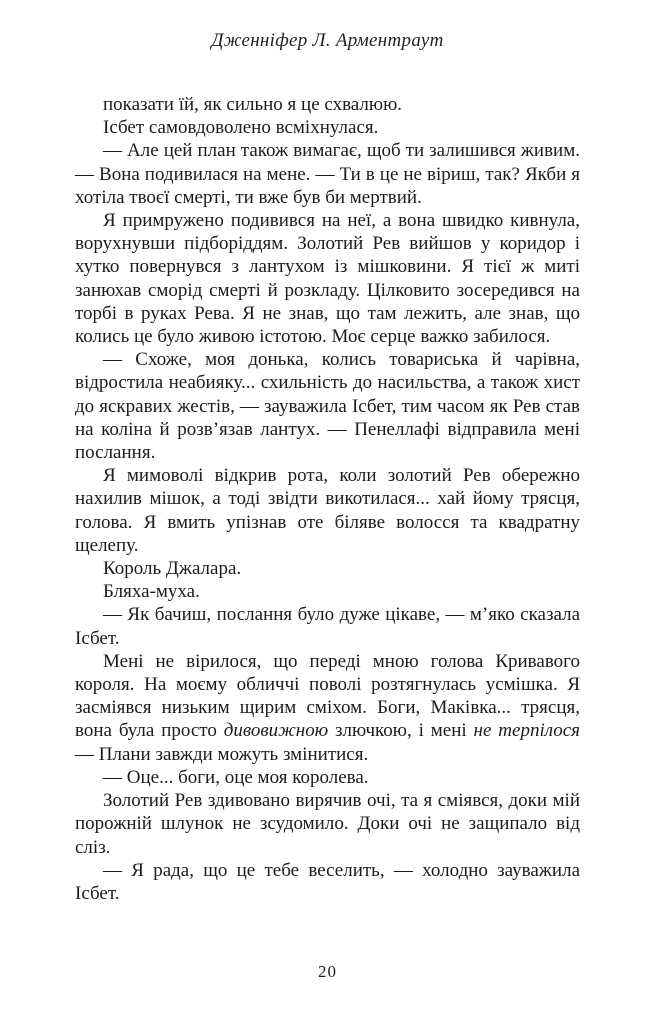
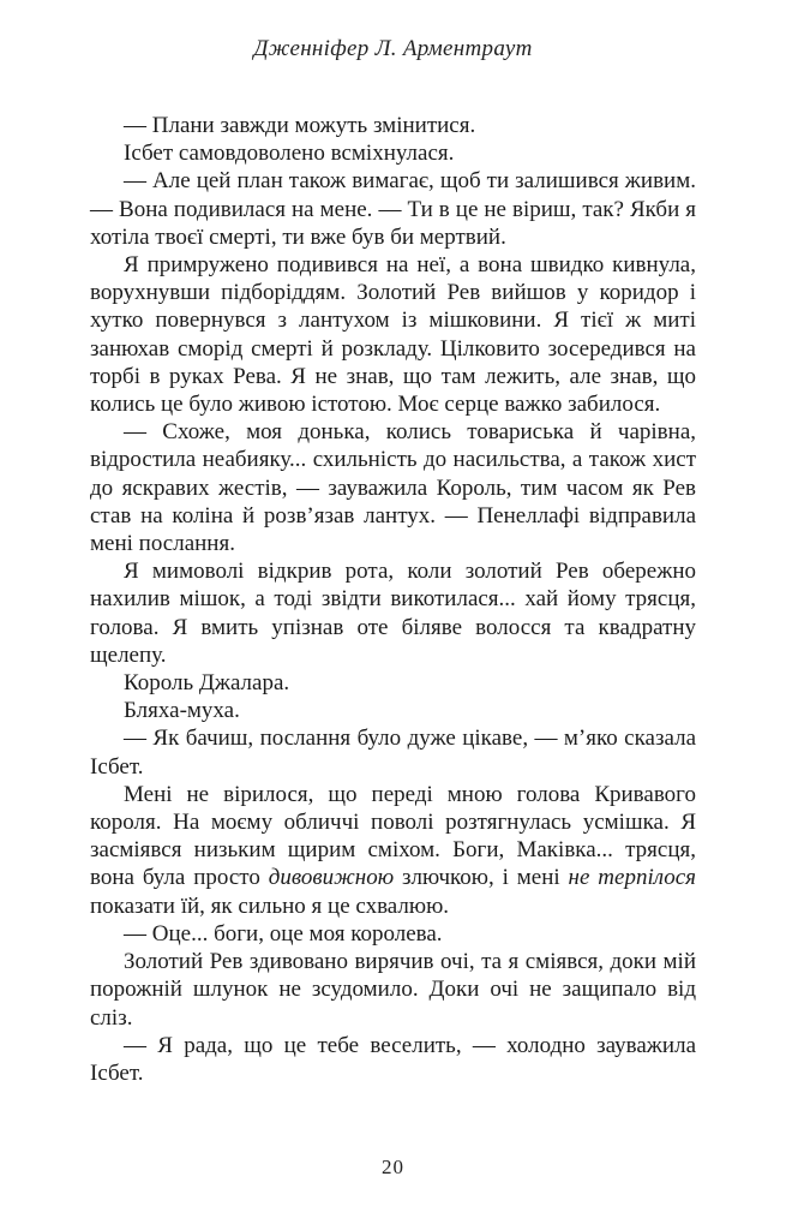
  Дженніфер Л. Арментраут
- показати їй, як сильно я це схвалюю.
+ — Плани завжди можуть змінитися.
  Ісбет самовдоволено всміхнулася.
  — Але цей план також вимагає, щоб ти залишився живим. — Вона подивилася на мене. — Ти в це не віриш, так? Якби я хотіла твоєї смерті, ти вже був би мертвий.
  Я примружено подивився на неї, а вона швидко кивнула, ворухнувши підборіддям. Золотий Рев вийшов у коридор і хутко повернувся з лантухом із мішковини. Я тієї ж миті занюхав сморід смерті й розкладу. Цілковито зосередився на торбі в руках Рева. Я не знав, що там лежить, але знав, що колись це було живою істотою. Моє серце важко забилося.
- — Схоже, моя донька, колись товариська й чарівна, відростила неабияку... схильність до насильства, а також хист до яскравих жестів, — зауважила Ісбет, тим часом як Рев став на коліна й розв’язав лантух. — Пенеллафі відправила мені послання.
+ — Схоже, моя донька, колись товариська й чарівна, відростила неабияку... схильність до насильства, а також хист до яскравих жестів, — зауважила Король, тим часом як Рев став на коліна й розв’язав лантух. — Пенеллафі відправила мені послання.
  Я мимоволі відкрив рота, коли золотий Рев обережно нахилив мішок, а тоді звідти викотилася... хай йому трясця, голова. Я вмить упізнав оте біляве волосся та квадратну щелепу.
  Король Джалара.
  Бляха-муха.
  — Як бачиш, послання було дуже цікаве, — м’яко сказала Ісбет.
- Мені не вірилося, що переді мною голова Кривавого короля. На моєму обличчі поволі розтягнулась усмішка. Я засміявся низьким щирим сміхом. Боги, Маківка... трясця, вона була просто дивовижною злючкою, і мені не терпілося— Плани завжди можуть змінитися.
+ Мені не вірилося, що переді мною голова Кривавого короля. На моєму обличчі поволі розтягнулась усмішка. Я засміявся низьким щирим сміхом. Боги, Маківка... трясця, вона була просто дивовижною злючкою, і мені не терпілося показати їй, як сильно я це схвалюю.
  — Оце... боги, оце моя королева.
  Золотий Рев здивовано вирячив очі, та я сміявся, доки мій порожній шлунок не зсудомило. Доки очі не защипало від сліз.
  — Я рада, що це тебе веселить, — холодно зауважила Ісбет.
  20
